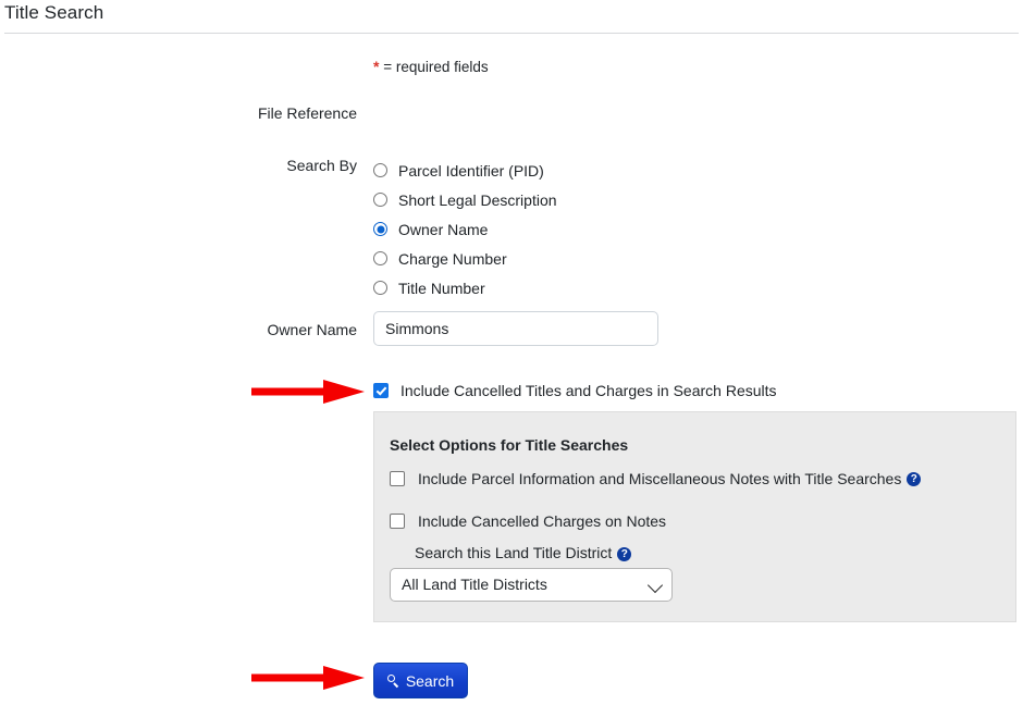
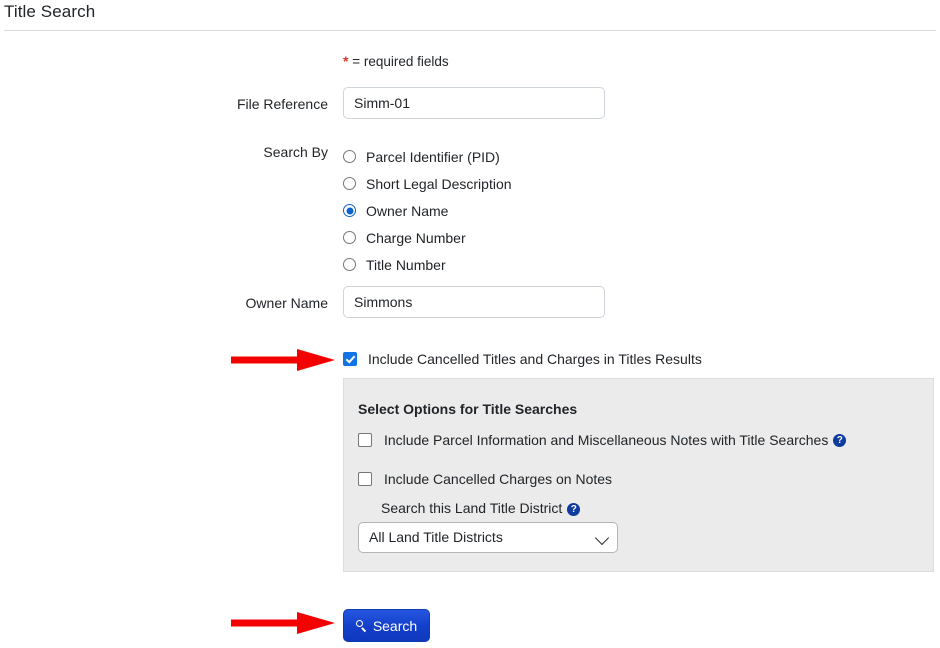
  Title Search
  * = required fields
  File Reference
+ Simm-01
  Search By
  Parcel Identifier (PID)
  Short Legal Description
  Owner Name
  Charge Number
  Title Number
  Owner Name
  Simmons
- Include Cancelled Titles and Charges in Search Results
+ Include Cancelled Titles and Charges in Titles Results
  Select Options for Title Searches
  Include Parcel Information and Miscellaneous Notes with Title Searches
  ?
  Include Cancelled Charges on Notes
  Search this Land Title District ?
  All Land Title Districts
  Search
